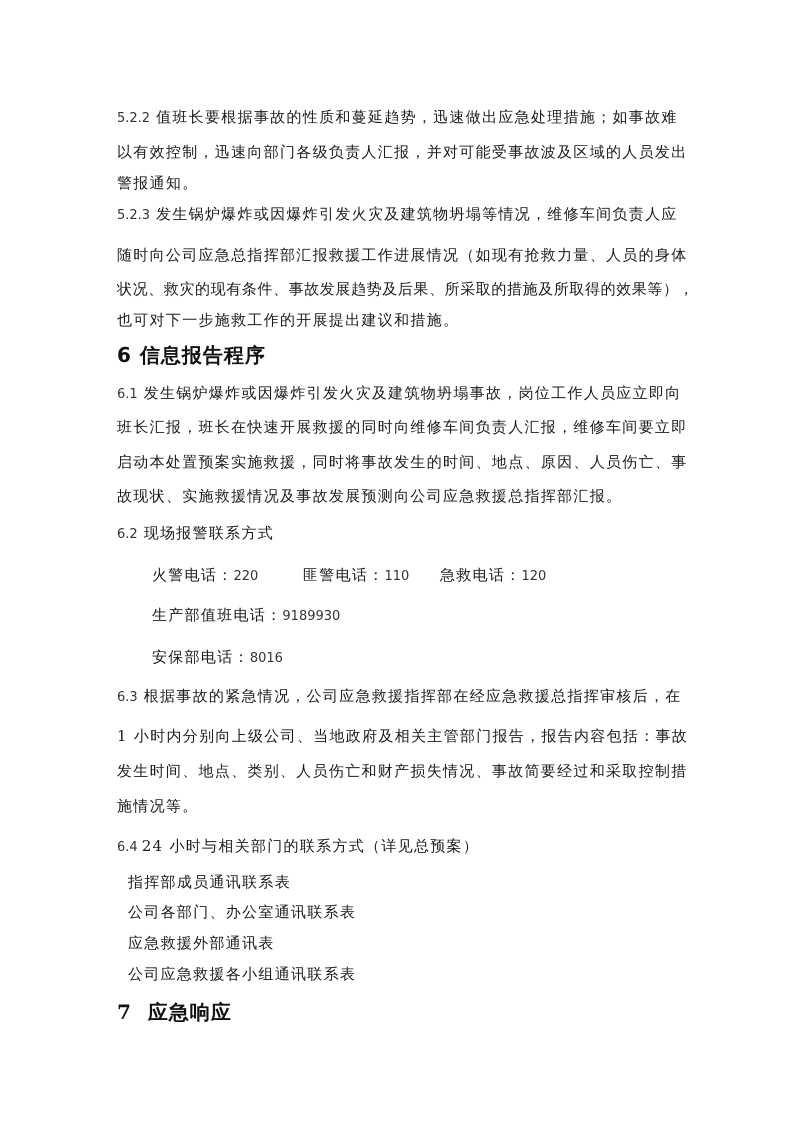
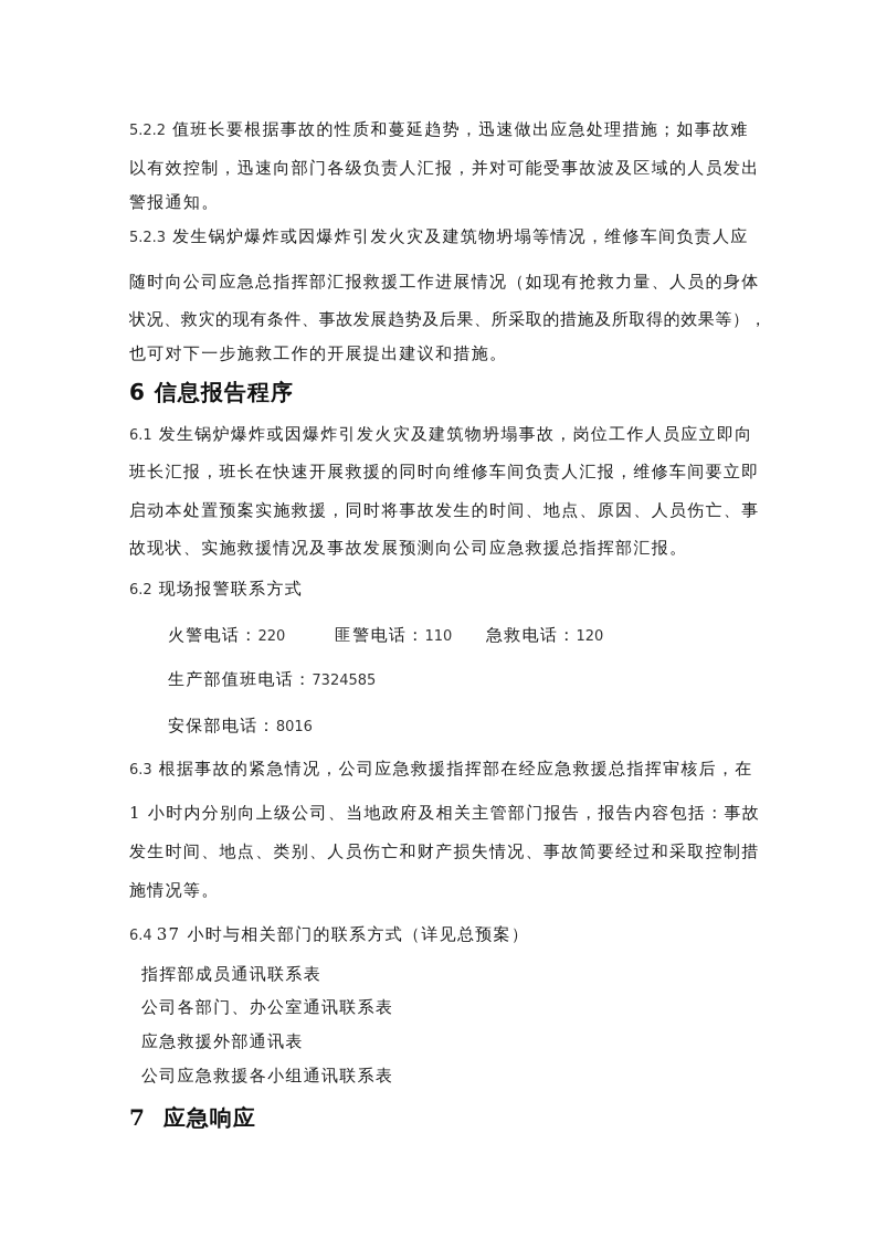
  5.2.2 值班长要根据事故的性质和蔓延趋势，迅速做出应急处理措施；如事故难
  以有效控制，迅速向部门各级负责人汇报，并对可能受事故波及区域的人员发出
  警报通知。
  5.2.3 发生锅炉爆炸或因爆炸引发火灾及建筑物坍塌等情况，维修车间负责人应
  随时向公司应急总指挥部汇报救援工作进展情况（如现有抢救力量、人员的身体
  状况、救灾的现有条件、事故发展趋势及后果、所采取的措施及所取得的效果等），
  也可对下一步施救工作的开展提出建议和措施。
  6 信息报告程序
  6.1 发生锅炉爆炸或因爆炸引发火灾及建筑物坍塌事故，岗位工作人员应立即向
  班长汇报，班长在快速开展救援的同时向维修车间负责人汇报，维修车间要立即
  启动本处置预案实施救援，同时将事故发生的时间、地点、原因、人员伤亡、事
  故现状、实施救援情况及事故发展预测向公司应急救援总指挥部汇报。
  6.2 现场报警联系方式
  火警电话：220
  匪警电话：110
  急救电话：120
- 生产部值班电话：9189930
+ 生产部值班电话：7324585
  安保部电话：8016
  6.3 根据事故的紧急情况，公司应急救援指挥部在经应急救援总指挥审核后，在
  1 小时内分别向上级公司、当地政府及相关主管部门报告，报告内容包括：事故
  发生时间、地点、类别、人员伤亡和财产损失情况、事故简要经过和采取控制措
  施情况等。
- 6.4 24 小时与相关部门的联系方式（详见总预案）
+ 6.4 37 小时与相关部门的联系方式（详见总预案）
  指挥部成员通讯联系表
  公司各部门、办公室通讯联系表
  应急救援外部通讯表
  公司应急救援各小组通讯联系表
  7 应急响应
